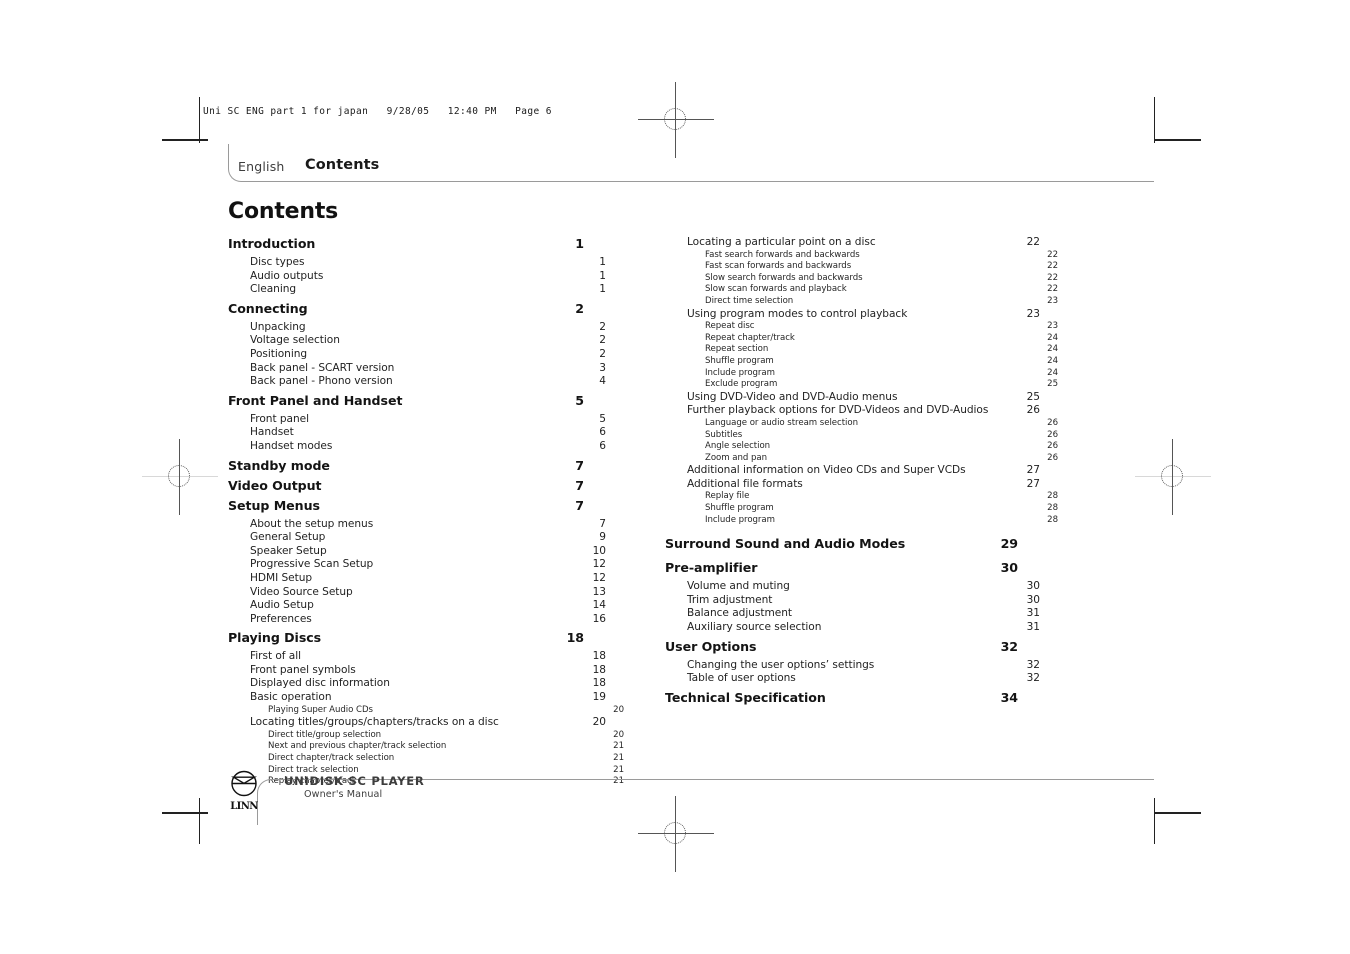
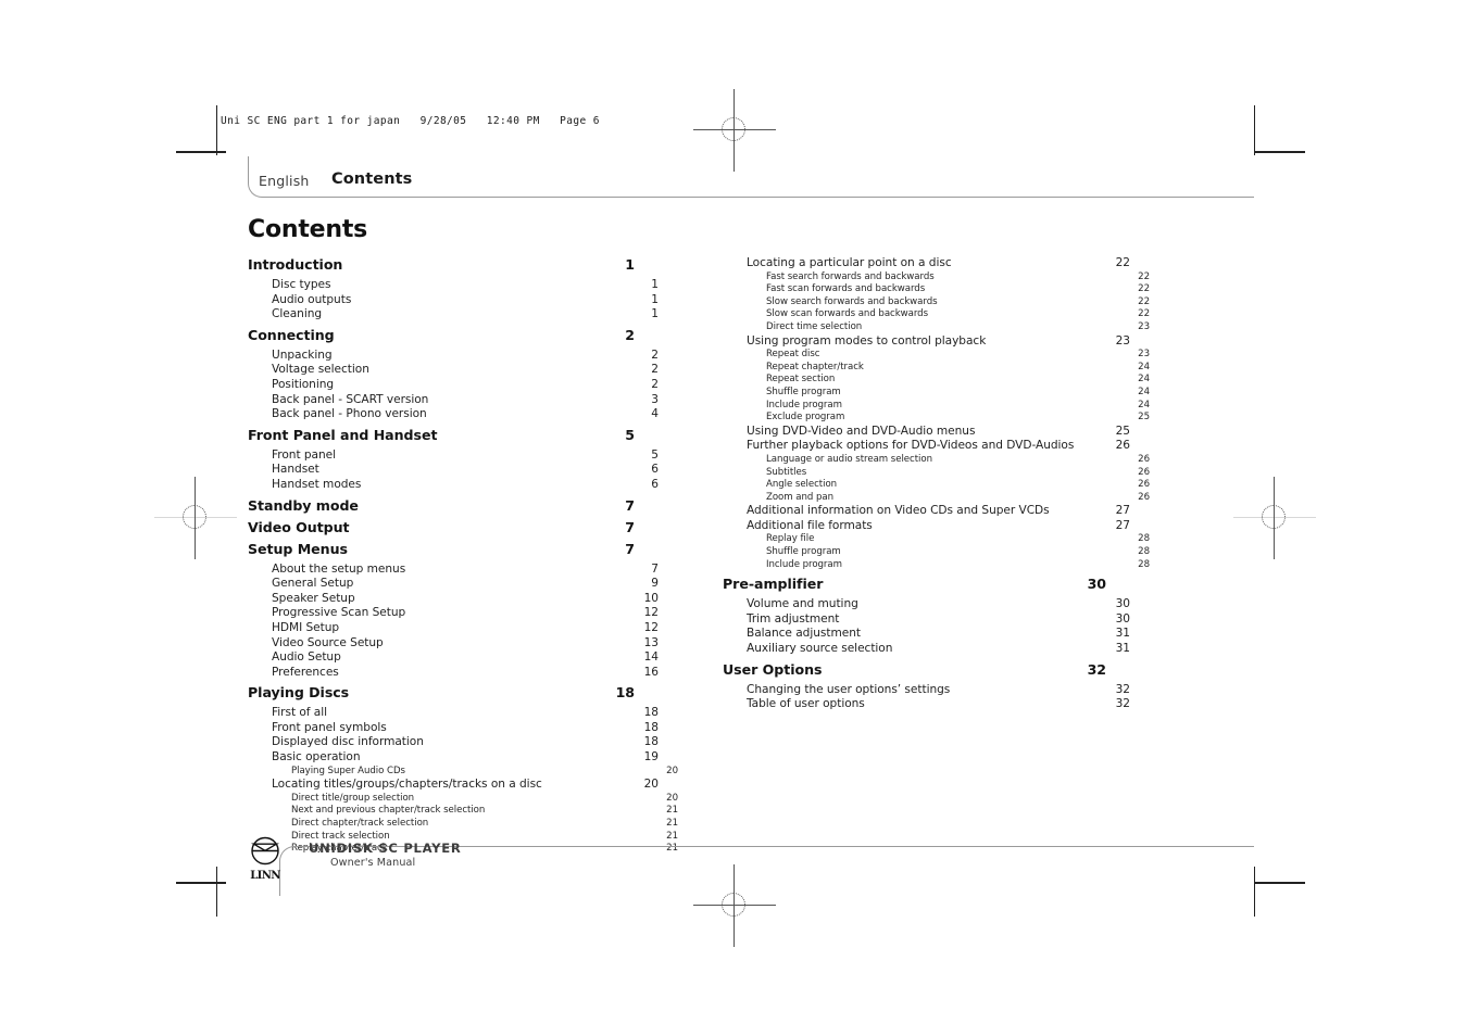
  Uni SC ENG part 1 for japan 9/28/05 12:40 PM Page 6
  English
  Contents
  Contents
  Introduction
  1
  Disc types
  1
  Audio outputs
  1
  Cleaning
  1
  Connecting
  2
  Unpacking
  2
  Voltage selection
  2
  Positioning
  2
  Back panel - SCART version
  3
  Back panel - Phono version
  4
  Front Panel and Handset
  5
  Front panel
  5
  Handset
  6
  Handset modes
  6
  Standby mode
  7
  Video Output
  7
  Setup Menus
  7
  About the setup menus
  7
  General Setup
  9
  Speaker Setup
  10
  Progressive Scan Setup
  12
  HDMI Setup
  12
  Video Source Setup
  13
  Audio Setup
  14
  Preferences
  16
  Playing Discs
  18
  First of all
  18
  Front panel symbols
  18
  Displayed disc information
  18
  Basic operation
  19
  Playing Super Audio CDs
  20
  Locating titles/groups/chapters/tracks on a disc
  20
  Direct title/group selection
  20
  Next and previous chapter/track selection
  21
  Direct chapter/track selection
  21
  Direct track selection
  21
  Replay chapter/track
  21
  Locating a particular point on a disc
  22
  Fast search forwards and backwards
  22
  Fast scan forwards and backwards
  22
  Slow search forwards and backwards
  22
- Slow scan forwards and playback
+ Slow scan forwards and backwards
  22
  Direct time selection
  23
  Using program modes to control playback
  23
  Repeat disc
  23
  Repeat chapter/track
  24
  Repeat section
  24
  Shuffle program
  24
  Include program
  24
  Exclude program
  25
  Using DVD-Video and DVD-Audio menus
  25
  Further playback options for DVD-Videos and DVD-Audios
  26
  Language or audio stream selection
  26
  Subtitles
  26
  Angle selection
  26
  Zoom and pan
  26
  Additional information on Video CDs and Super VCDs
  27
  Additional file formats
  27
  Replay file
  28
  Shuffle program
  28
  Include program
  28
- Surround Sound and Audio Modes
- 29
  Pre-amplifier
  30
  Volume and muting
  30
  Trim adjustment
  30
  Balance adjustment
  31
  Auxiliary source selection
  31
  User Options
  32
  Changing the user options’ settings
  32
  Table of user options
  32
- Technical Specification
- 34
  LINN
  UNIDISK SC PLAYER
  Owner's Manual
